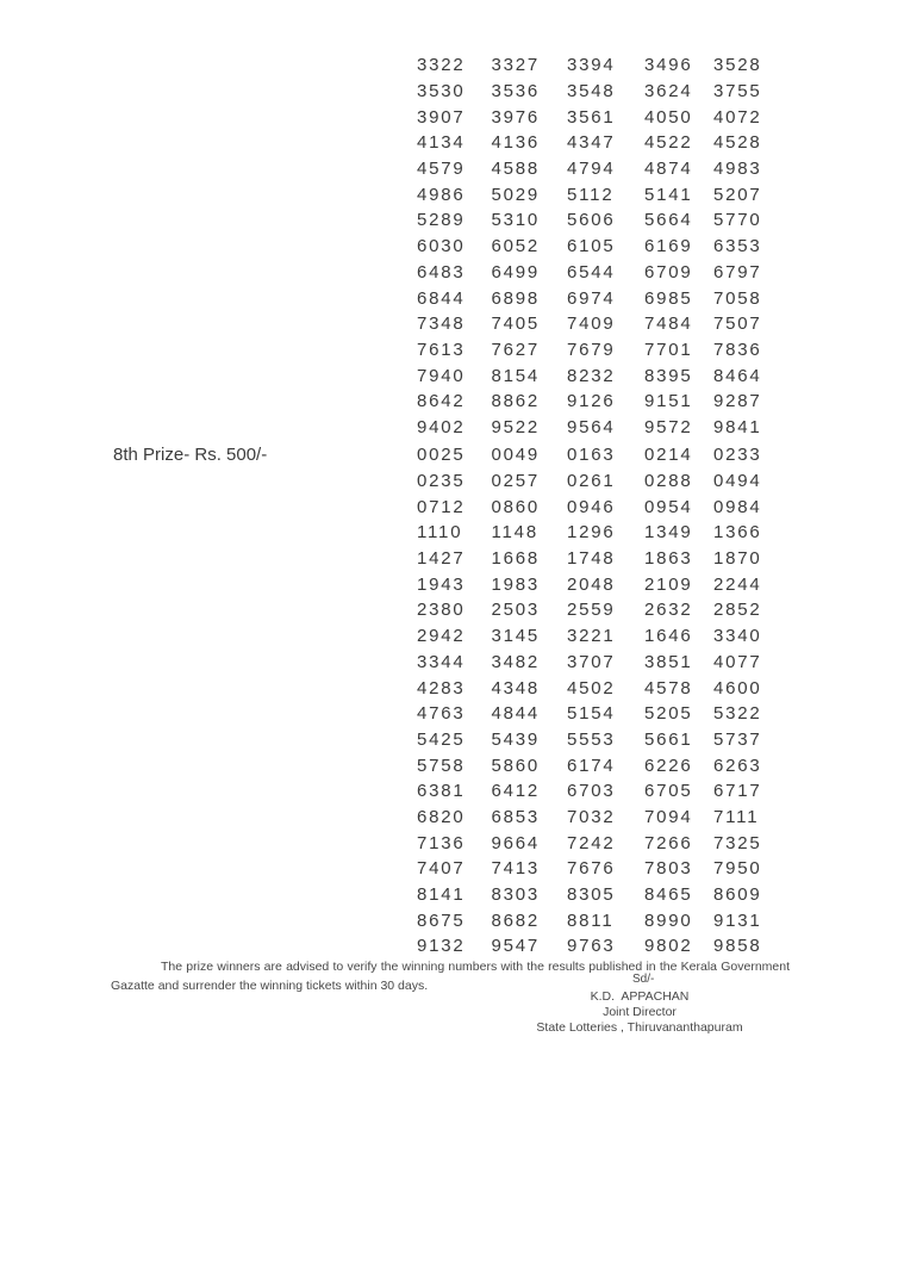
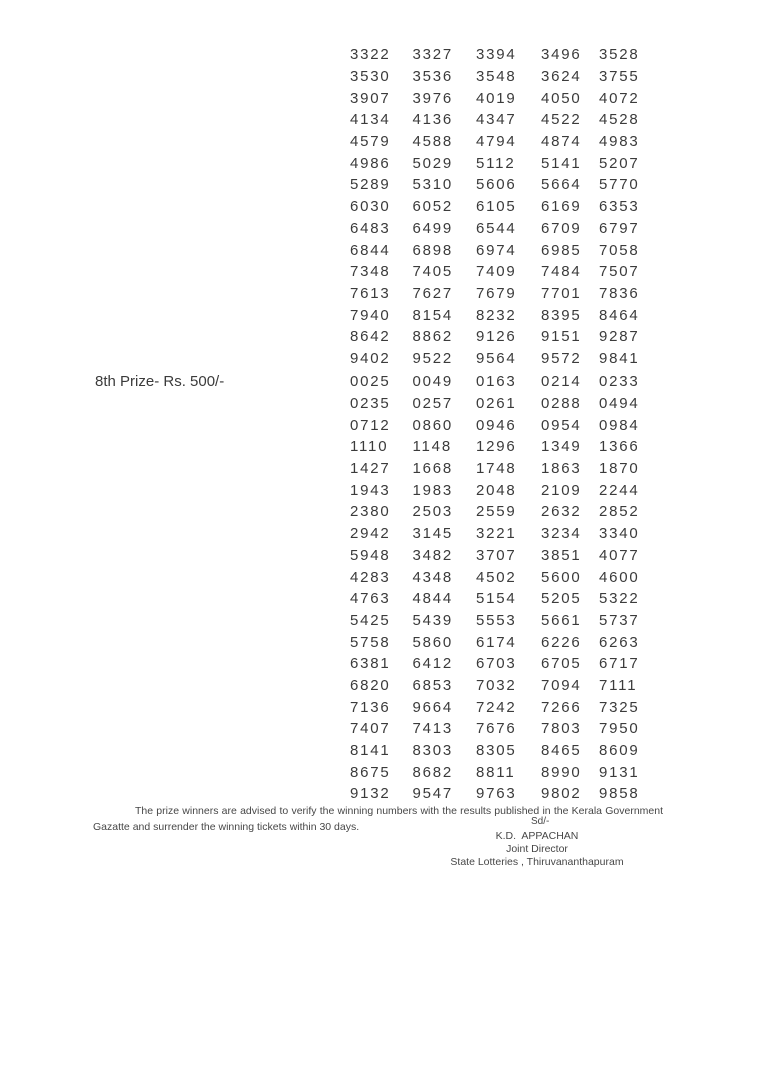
  3322
  3327
  3394
  3496
  3528
  3530
  3536
  3548
  3624
  3755
  3907
  3976
- 3561
+ 4019
  4050
  4072
  4134
  4136
  4347
  4522
  4528
  4579
  4588
  4794
  4874
  4983
  4986
  5029
  5112
  5141
  5207
  5289
  5310
  5606
  5664
  5770
  6030
  6052
  6105
  6169
  6353
  6483
  6499
  6544
  6709
  6797
  6844
  6898
  6974
  6985
  7058
  7348
  7405
  7409
  7484
  7507
  7613
  7627
  7679
  7701
  7836
  7940
  8154
  8232
  8395
  8464
  8642
  8862
  9126
  9151
  9287
  9402
  9522
  9564
  9572
  9841
  8th Prize- Rs. 500/-
  0025
  0049
  0163
  0214
  0233
  0235
  0257
  0261
  0288
  0494
  0712
  0860
  0946
  0954
  0984
  1110
  1148
  1296
  1349
  1366
  1427
  1668
  1748
  1863
  1870
  1943
  1983
  2048
  2109
  2244
  2380
  2503
  2559
  2632
  2852
  2942
  3145
  3221
- 1646
+ 3234
  3340
- 3344
+ 5948
  3482
  3707
  3851
  4077
  4283
  4348
  4502
- 4578
+ 5600
  4600
  4763
  4844
  5154
  5205
  5322
  5425
  5439
  5553
  5661
  5737
  5758
  5860
  6174
  6226
  6263
  6381
  6412
  6703
  6705
  6717
  6820
  6853
  7032
  7094
  7111
  7136
  9664
  7242
  7266
  7325
  7407
  7413
  7676
  7803
  7950
  8141
  8303
  8305
  8465
  8609
  8675
  8682
  8811
  8990
  9131
  9132
  9547
  9763
  9802
  9858
  The prize winners are advised to verify the winning numbers with the results published in the Kerala Government
  Gazatte and surrender the winning tickets within 30 days.
  Sd/-
  K.D. APPACHAN
  Joint Director
  State Lotteries , Thiruvananthapuram
